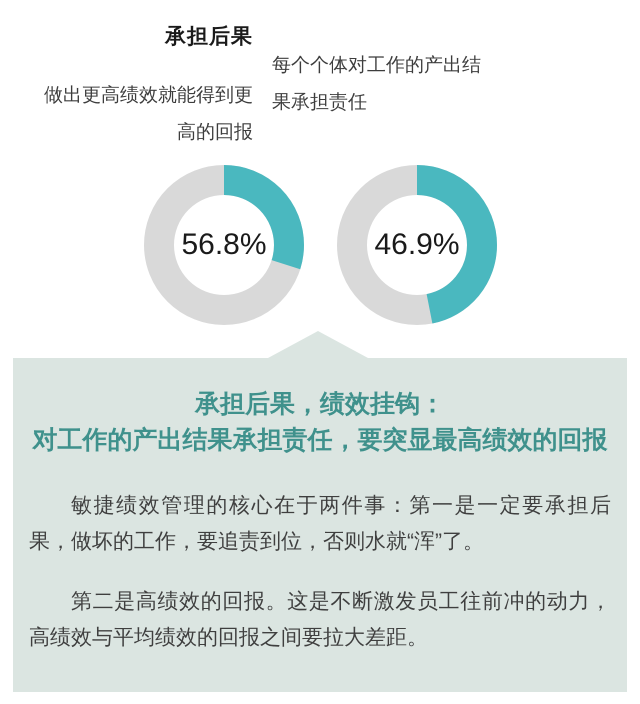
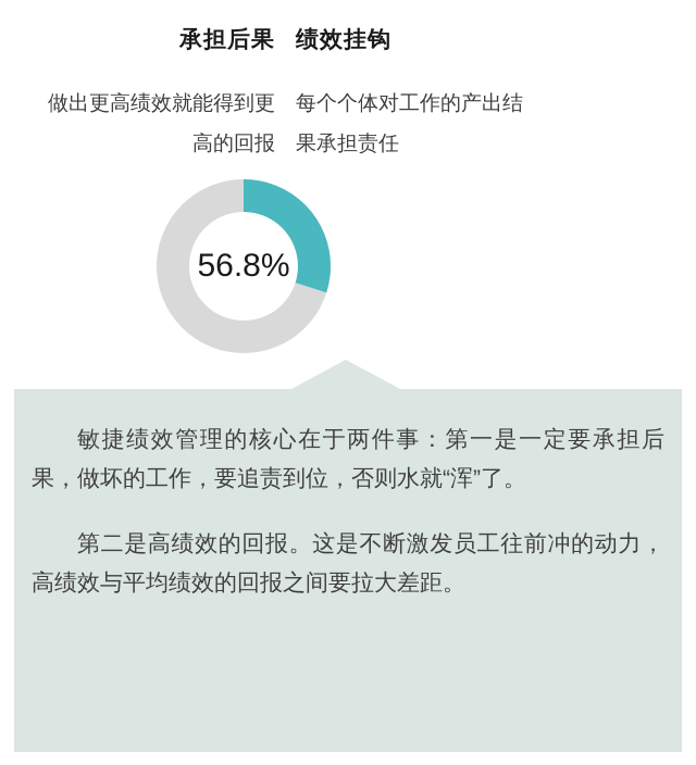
  承担后果
  做出更高绩效就能得到更高的回报
+ 绩效挂钩
  每个个体对工作的产出结果承担责任
  56.8%
- 46.9%
- 承担后果，绩效挂钩：
- 对工作的产出结果承担责任，要突显最高绩效的回报
  敏捷绩效管理的核心在于两件事：第一是一定要承担后果，做坏的工作，要追责到位，否则水就“浑”了。
  第二是高绩效的回报。这是不断激发员工往前冲的动力，高绩效与平均绩效的回报之间要拉大差距。
